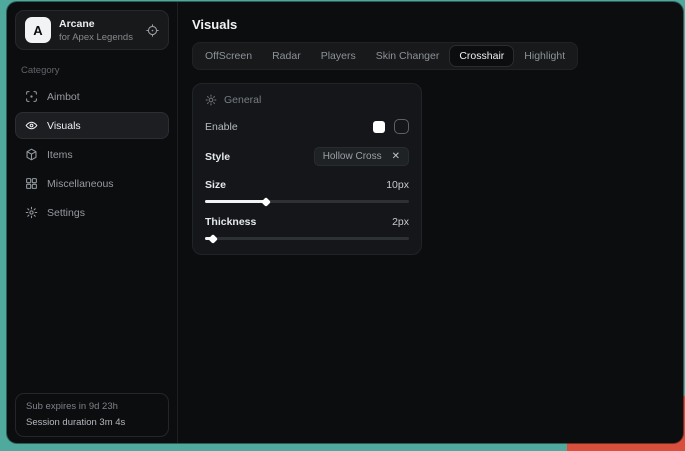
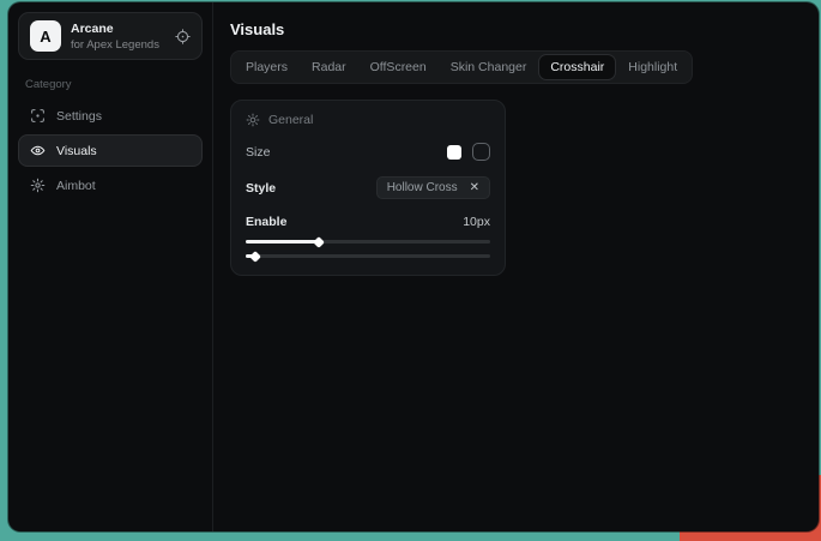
  A
  Arcane
  for Apex Legends
  Category
- Aimbot
+ Settings
  Visuals
- Items
- Miscellaneous
- Settings
+ Aimbot
- Sub expires in 9d 23h
- Session duration 3m 4s
  Visuals
- OffScreen
+ Players
  Radar
- Players
+ OffScreen
  Skin Changer
  Crosshair
  Highlight
  General
- Enable
+ Size
  Style
  Hollow Cross
  ✕
- Size
+ Enable
  10px
- Thickness
- 2px
